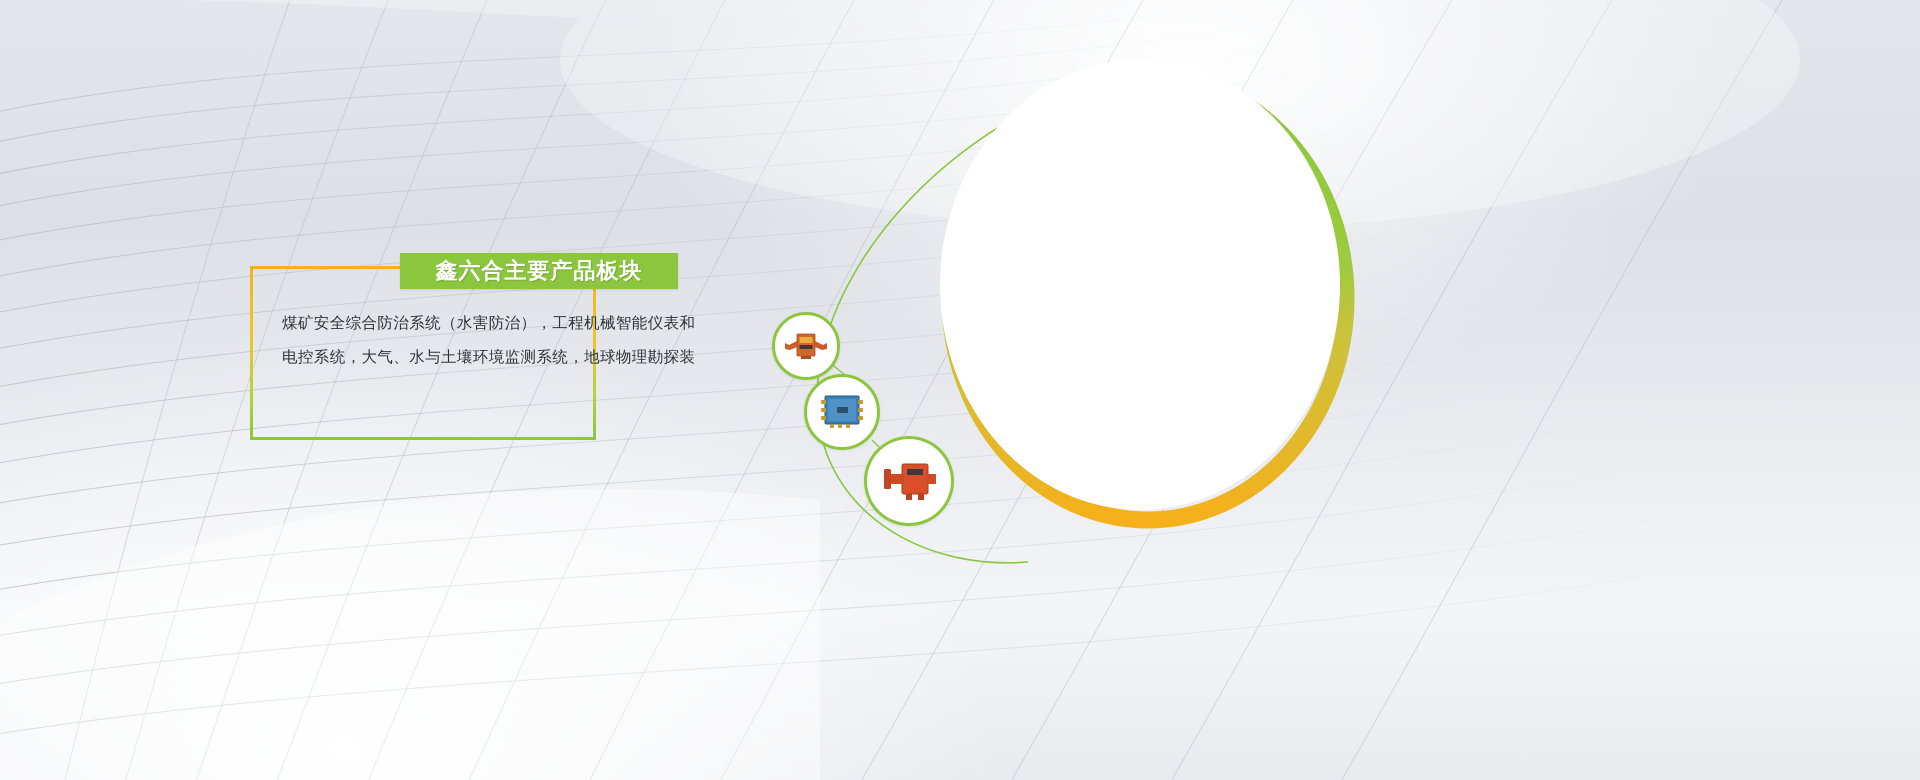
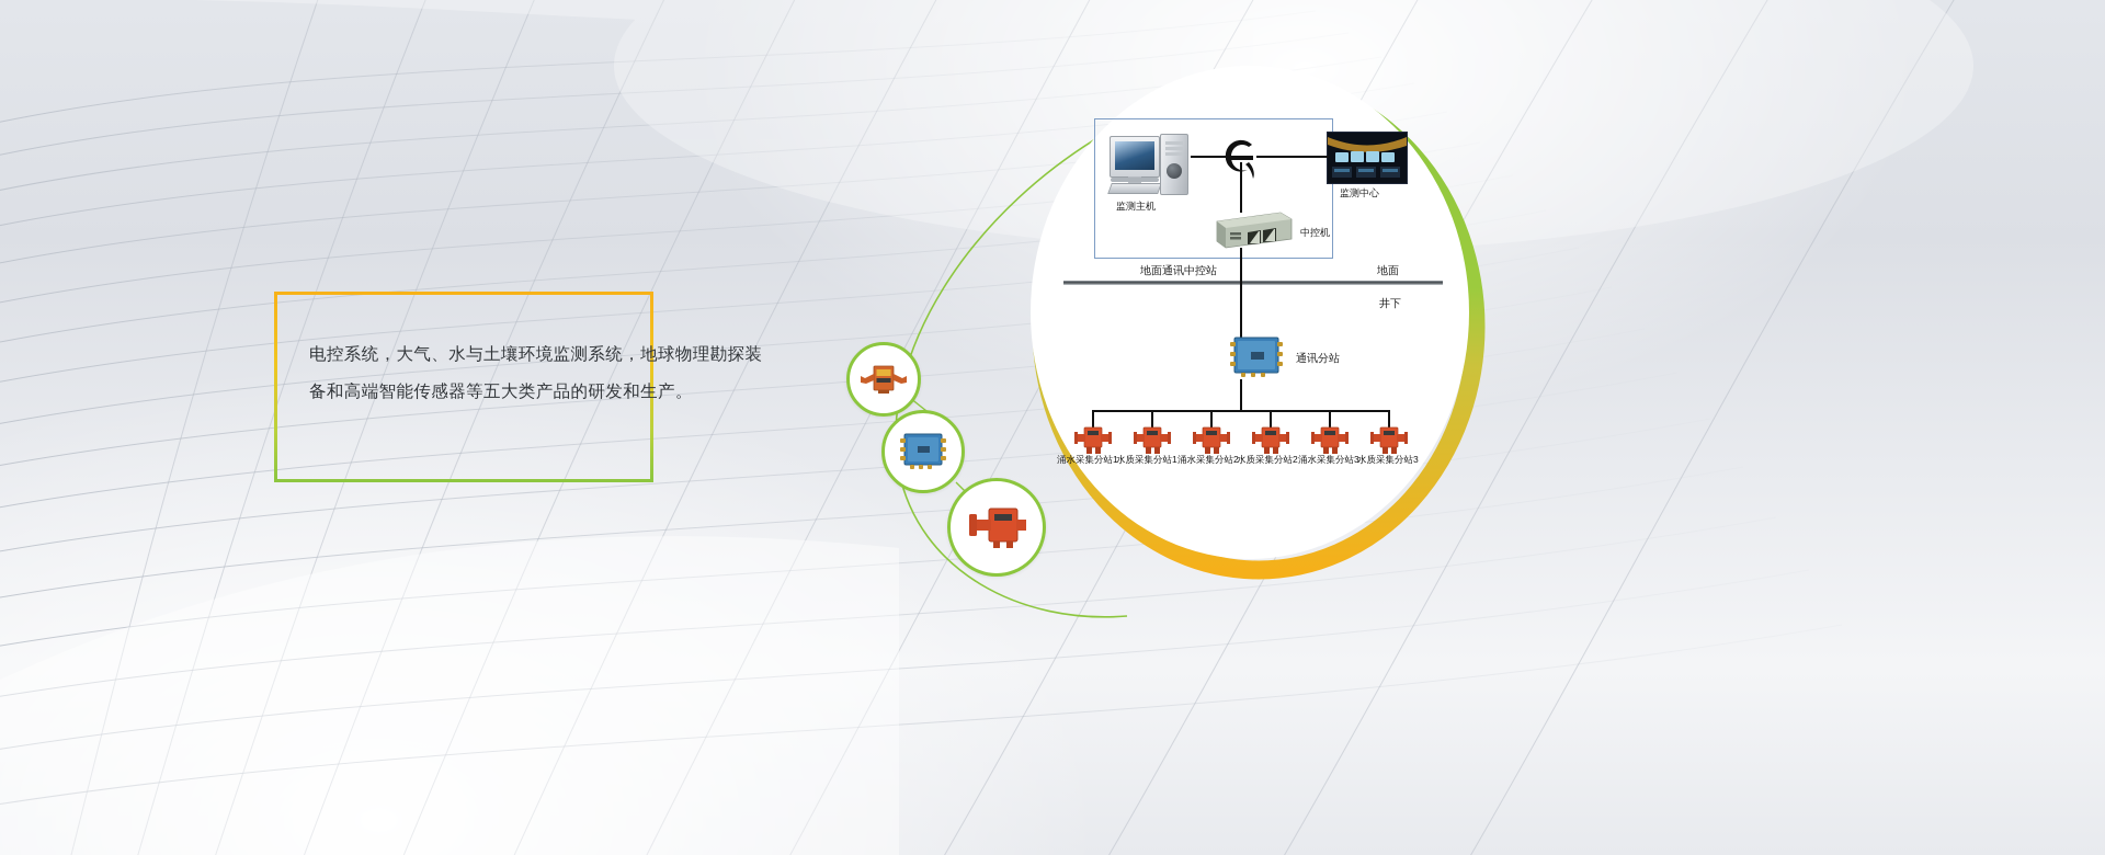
- 鑫六合主要产品板块
- 煤矿安全综合防治系统（水害防治），工程机械智能仪表和
  电控系统，大气、水与土壤环境监测系统，地球物理勘探装
+ 备和高端智能传感器等五大类产品的研发和生产。
+ 监测主机
+ 监测中心
+ 中控机
+ 地面通讯中控站
+ 地面
+ 井下
+ 通讯分站
+ 涌水采集分站1
+ 水质采集分站1
+ 涌水采集分站2
+ 水质采集分站2
+ 涌水采集分站3
+ 水质采集分站3
